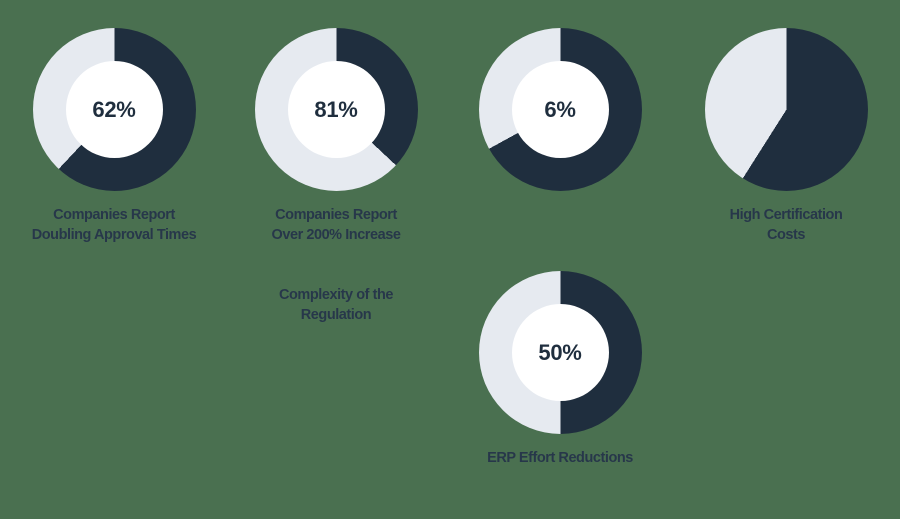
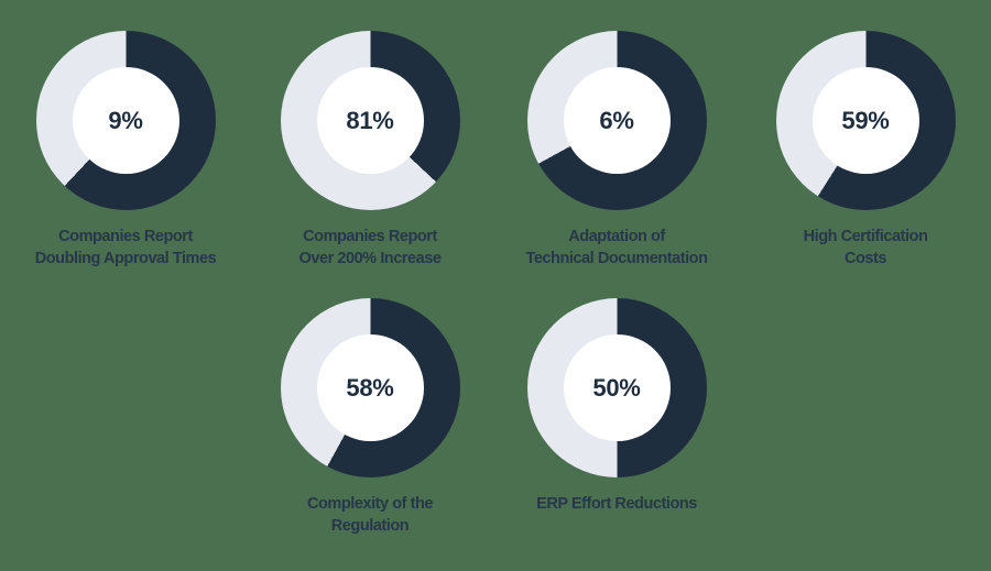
- 62%
+ 9%
  Companies Report
  Doubling Approval Times
  81%
  Companies Report
  Over 200% Increase
  6%
+ Adaptation of
+ Technical Documentation
+ 59%
  High Certification
  Costs
+ 58%
  Complexity of the
  Regulation
  50%
  ERP Effort Reductions
